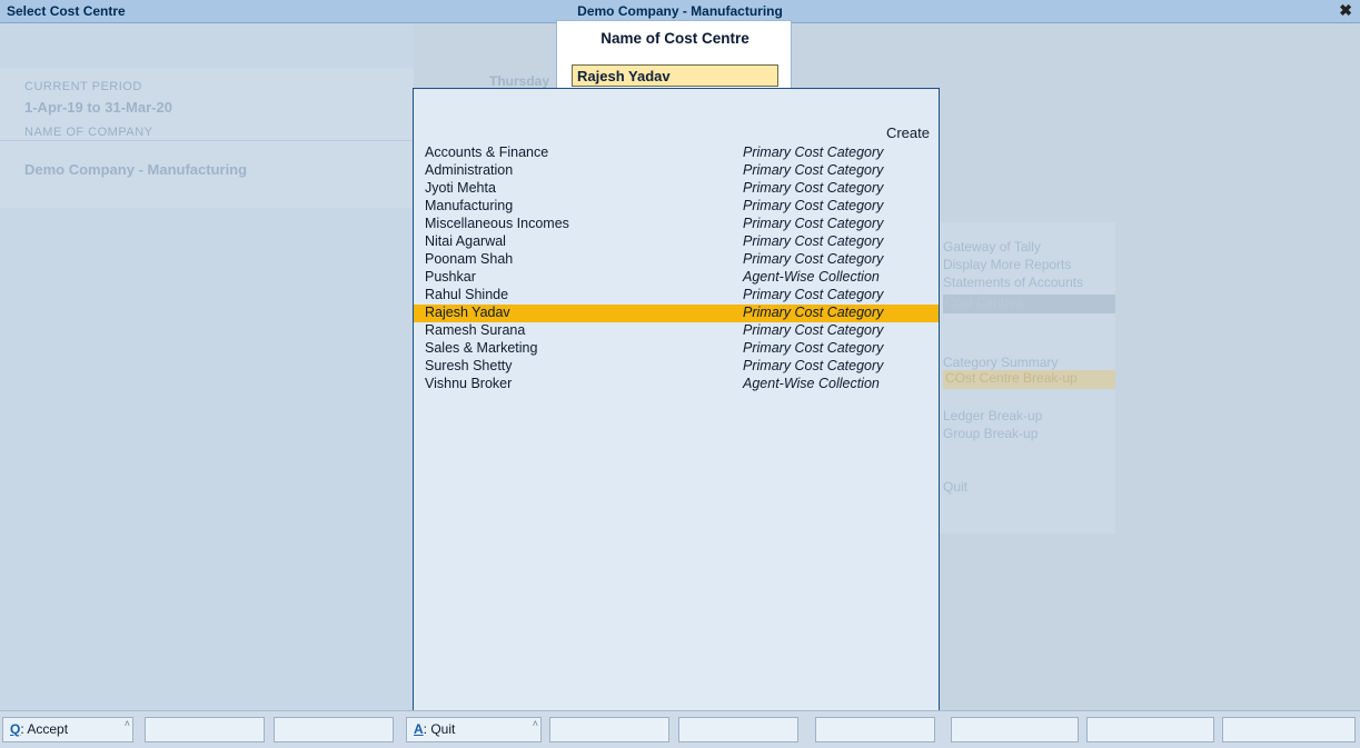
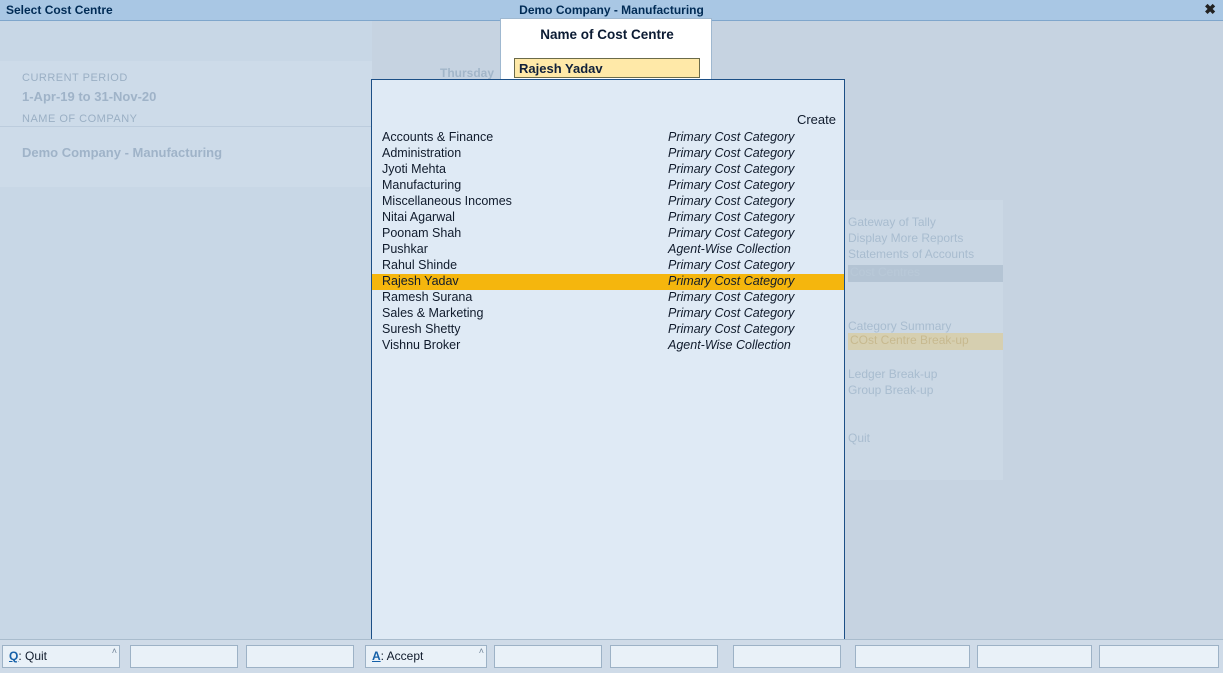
  Select Cost Centre
  Demo Company - Manufacturing
  ✖
  CURRENT PERIOD
- 1-Apr-19 to 31-Mar-20
+ 1-Apr-19 to 31-Nov-20
  NAME OF COMPANY
  Demo Company - Manufacturing
  Thursday
  Gateway of Tally
  Display More Reports
  Statements of Accounts
  Category Summary
  COst Centre Break-up
  Ledger Break-up
  Group Break-up
  Quit
  Name of Cost Centre
  Rajesh Yadav
  Create
  Accounts & Finance
  Primary Cost Category
  Administration
  Primary Cost Category
  Jyoti Mehta
  Primary Cost Category
  Manufacturing
  Primary Cost Category
  Miscellaneous Incomes
  Primary Cost Category
  Nitai Agarwal
  Primary Cost Category
  Poonam Shah
  Primary Cost Category
  Pushkar
  Agent-Wise Collection
  Rahul Shinde
  Primary Cost Category
  Rajesh Yadav
  Primary Cost Category
  Ramesh Surana
  Primary Cost Category
  Sales & Marketing
  Primary Cost Category
  Suresh Shetty
  Primary Cost Category
  Vishnu Broker
  Agent-Wise Collection
- Q: Accept
+ Q: Quit
  ˄
- A: Quit
+ A: Accept
  ˄
